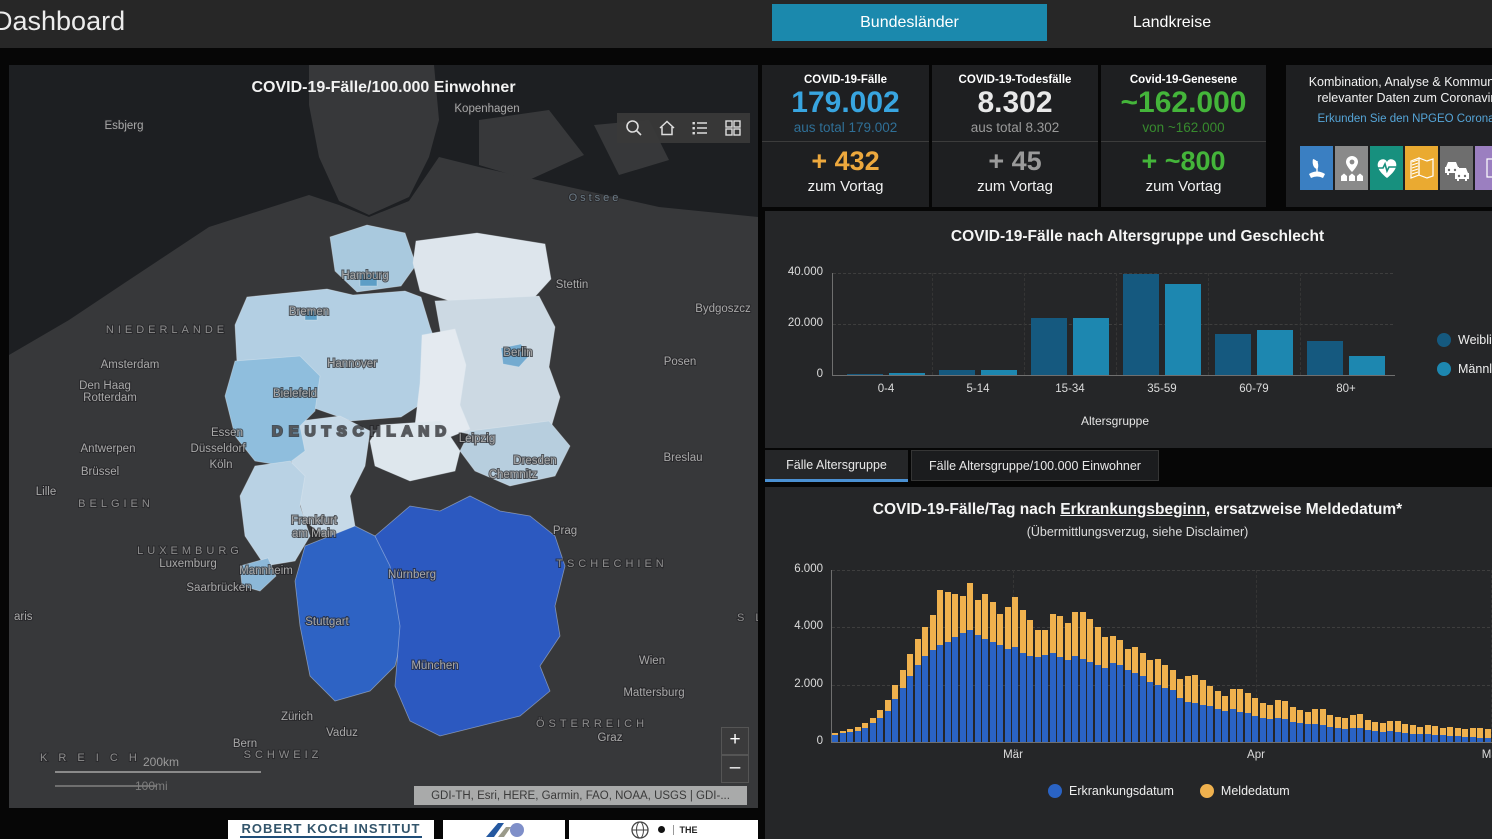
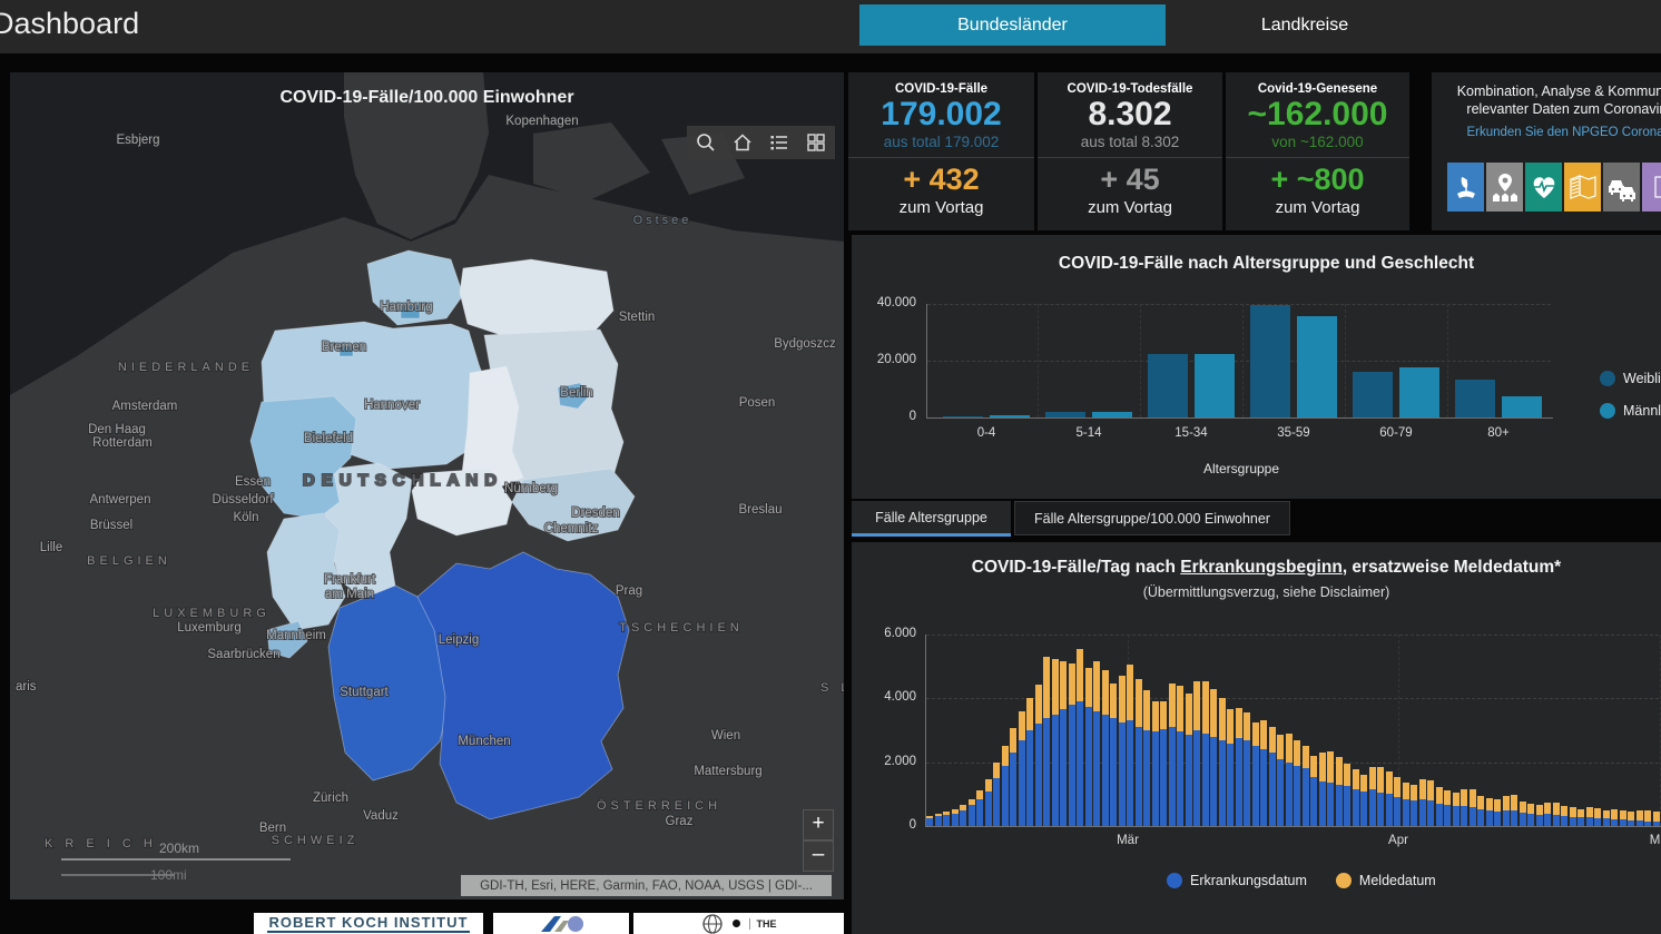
  Dashboard
  Bundesländer
  Landkreise
  Esbjerg
  Kopenhagen
  Ostsee
  Stettin
  Bydgoszcz
  Posen
  Breslau
  NIEDERLANDE
  Amsterdam
  Den Haag
  Rotterdam
  Hamburg
  Bremen
  Hannover
  Bielefeld
  Berlin
  DEUTSCHLAND
  Essen
  Düsseldorf
  Köln
- Leipzig
+ Nürnberg
  Dresden
  Chemnitz
  Antwerpen
  Brüssel
  Lille
  BELGIEN
  LUXEMBURG
  Luxemburg
  Saarbrücken
  Frankfurt
  am Main
  Mannheim
- Nürnberg
+ Leipzig
  Stuttgart
  München
  Prag
  TSCHECHIEN
  Wien
  Mattersburg
  ÖSTERREICH
  Graz
  SCHWEIZ
  Bern
  Zürich
  Vaduz
  aris
  K R E I C H
  COVID-19-Fälle/100.000 Einwohner
  200km
  100mi
  GDI-TH, Esri, HERE, Garmin, FAO, NOAA, USGS | GDI-...
  +
  –
  COVID-19-Fälle
  179.002
  aus total 179.002
  + 432
  zum Vortag
  COVID-19-Todesfälle
  8.302
  aus total 8.302
  + 45
  zum Vortag
  Covid-19-Genesene
  ~162.000
  von ~162.000
  + ~800
  zum Vortag
  Kombination, Analyse & Kommun
  relevanter Daten zum Coronavi
  Erkunden Sie den NPGEO Corona
  COVID-19-Fälle nach Altersgruppe und Geschlecht
  Altersgruppe
  Weibli
  0
  20.000
  40.000
  0-4
  5-14
  15-34
  35-59
  60-79
  80+
  Fälle Altersgruppe
  Fälle Altersgruppe/100.000 Einwohner
  COVID-19-Fälle/Tag nach Erkrankungsbeginn, ersatzweise Meldedatum*
  (Übermittlungsverzug, siehe Disclaimer)
  Erkrankungsdatum
  Meldedatum
  0
  2.000
  4.000
  6.000
  Mär
  Apr
  ROBERT KOCH INSTITUT
  THE
